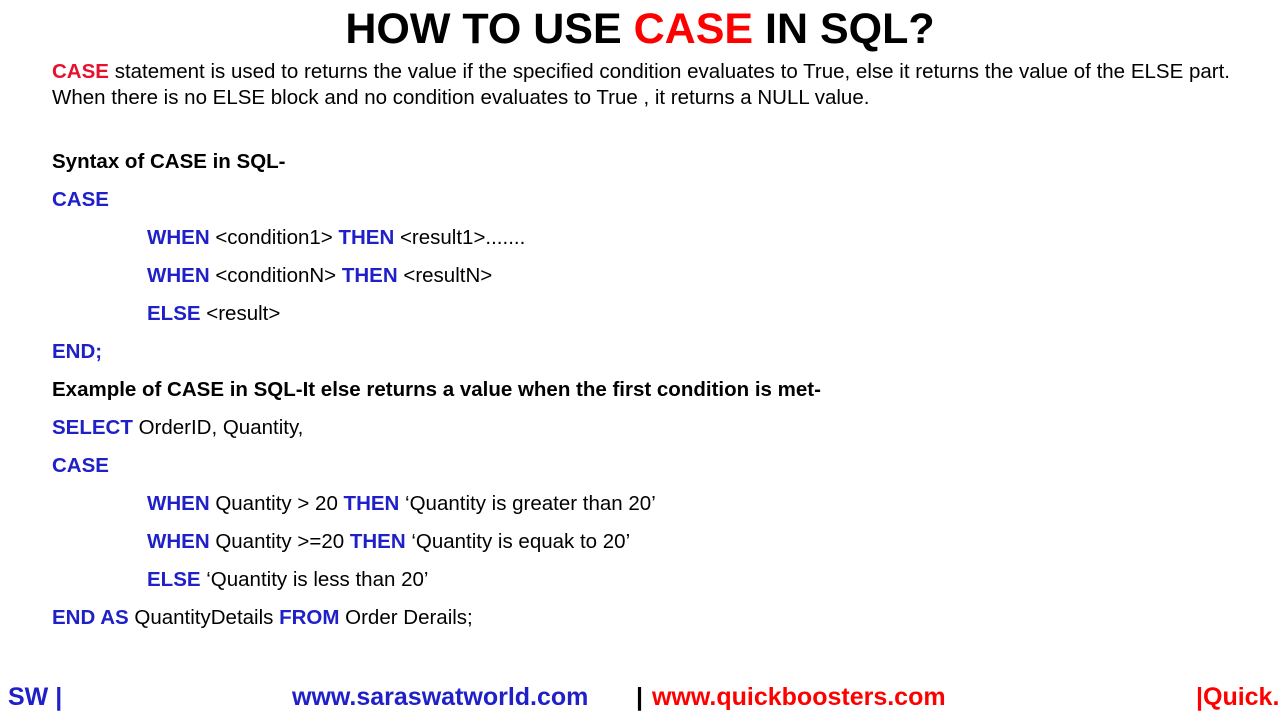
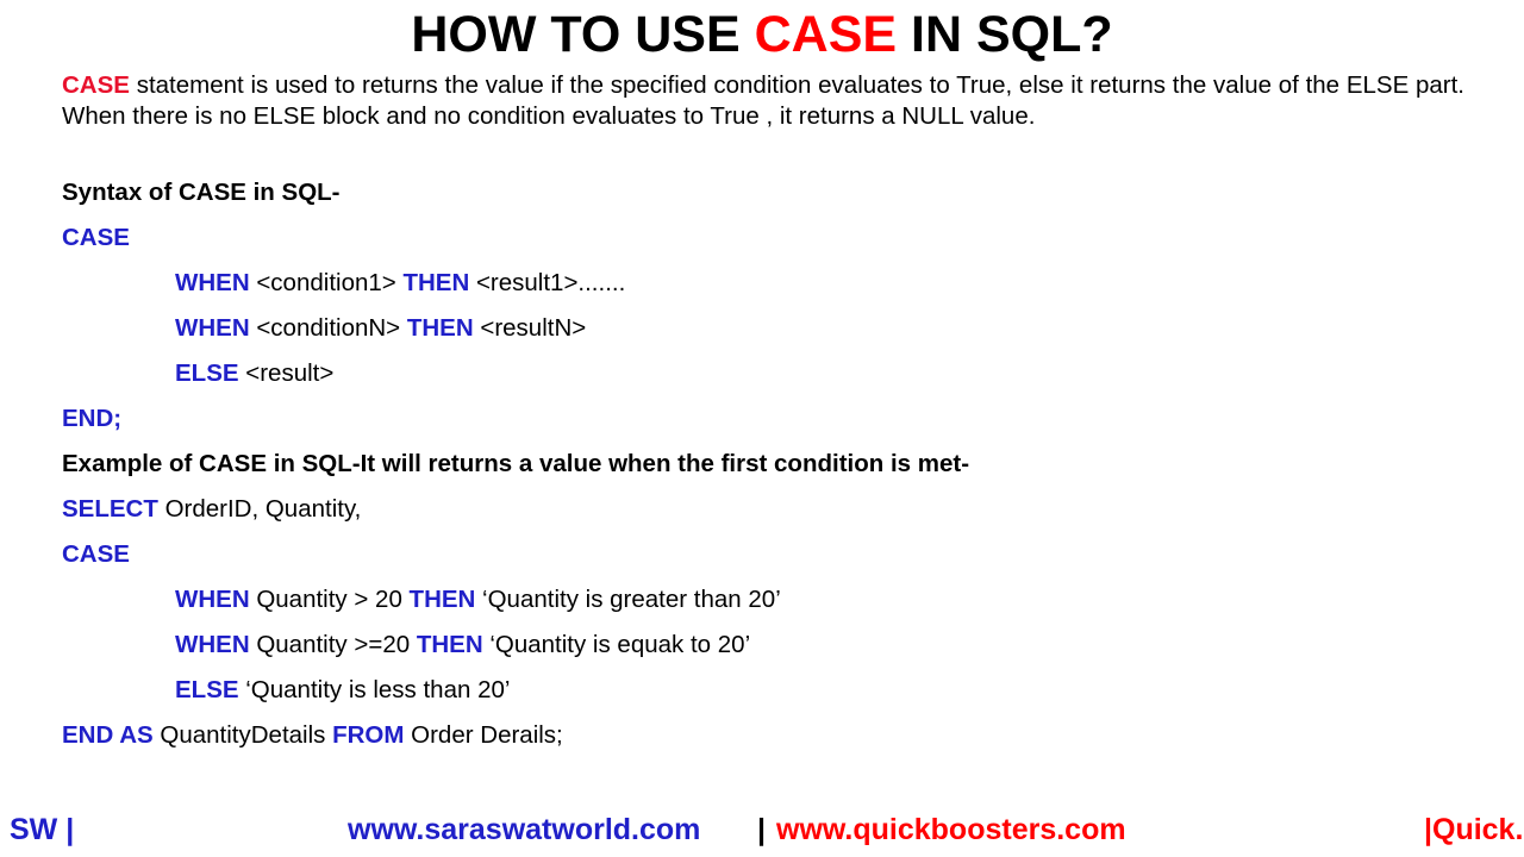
  HOW TO USE CASE IN SQL?
  CASE statement is used to returns the value if the specified condition evaluates to True, else it returns the value of the ELSE part. When there is no ELSE block and no condition evaluates to True , it returns a NULL value.
  Syntax of CASE in SQL-
  CASE
  WHEN <condition1> THEN <result1>.......
  WHEN <conditionN> THEN <resultN>
  ELSE <result>
  END;
- Example of CASE in SQL-It else returns a value when the first condition is met-
+ Example of CASE in SQL-It will returns a value when the first condition is met-
  SELECT OrderID, Quantity,
  CASE
  WHEN Quantity > 20 THEN ‘Quantity is greater than 20’
  WHEN Quantity >=20 THEN ‘Quantity is equak to 20’
  ELSE ‘Quantity is less than 20’
  END AS QuantityDetails FROM Order Derails;
  SW |
  www.saraswatworld.com
  |
  www.quickboosters.com
  |Quick.
